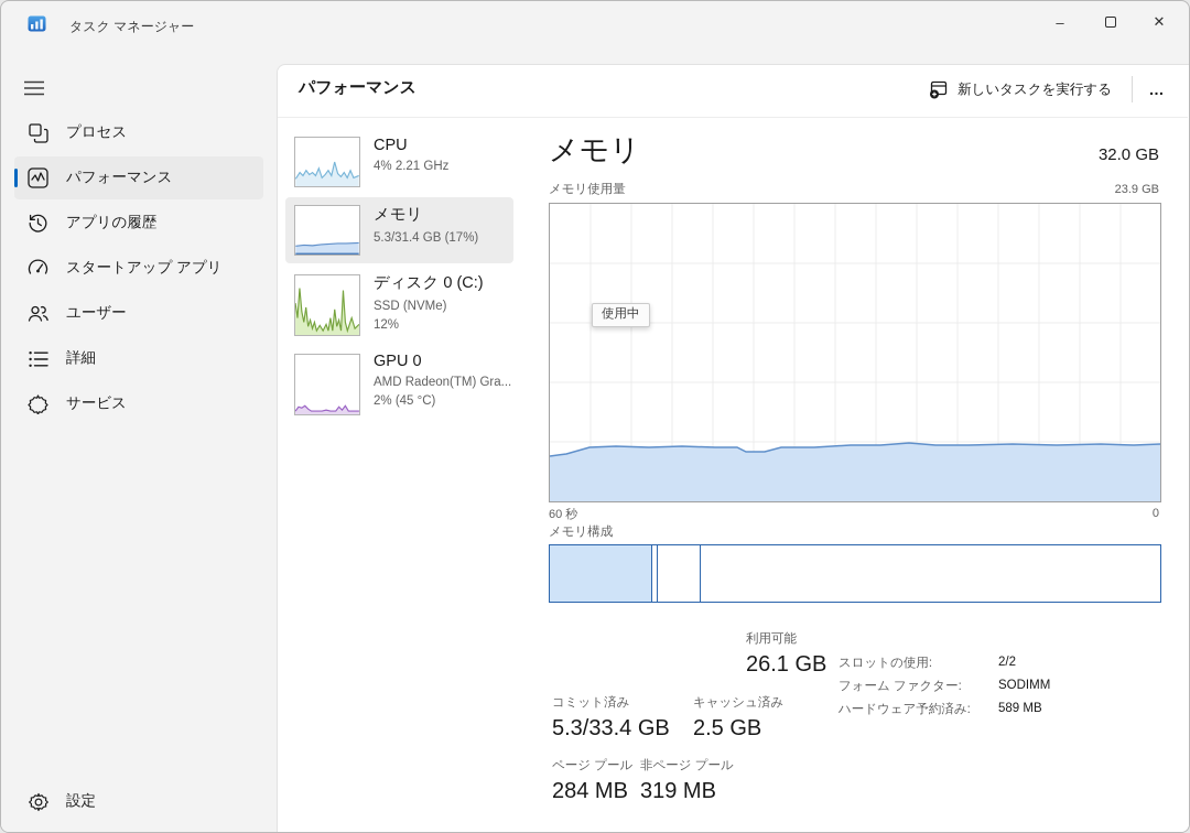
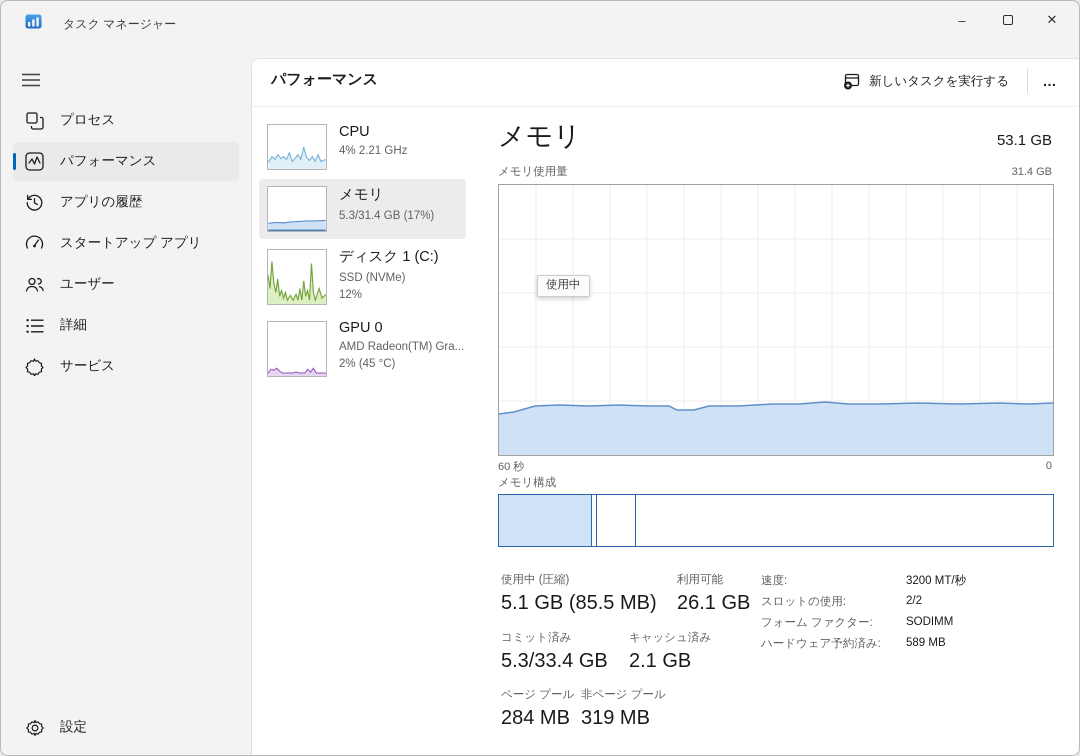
  タスク マネージャー
  –
  ✕
  プロセス
  パフォーマンス
  アプリの履歴
  スタートアップ アプリ
  ユーザー
  詳細
  サービス
  設定
  パフォーマンス
  新しいタスクを実行する
  …
  CPU
  4% 2.21 GHz
  メモリ
  5.3/31.4 GB (17%)
- ディスク 0 (C:)
+ ディスク 1 (C:)
  SSD (NVMe)
  12%
  GPU 0
  AMD Radeon(TM) Gra...
  2% (45 °C)
  メモリ
- 32.0 GB
+ 53.1 GB
  メモリ使用量
- 23.9 GB
+ 31.4 GB
  使用中
  60 秒
  0
  メモリ構成
+ 使用中 (圧縮)
+ 5.1 GB (85.5 MB)
  利用可能
  26.1 GB
  コミット済み
  5.3/33.4 GB
  キャッシュ済み
- 2.5 GB
+ 2.1 GB
  ページ プール
  284 MB
  非ページ プール
  319 MB
+ 速度:
+ 3200 MT/秒
  スロットの使用:
  2/2
  フォーム ファクター:
  SODIMM
  ハードウェア予約済み:
  589 MB
